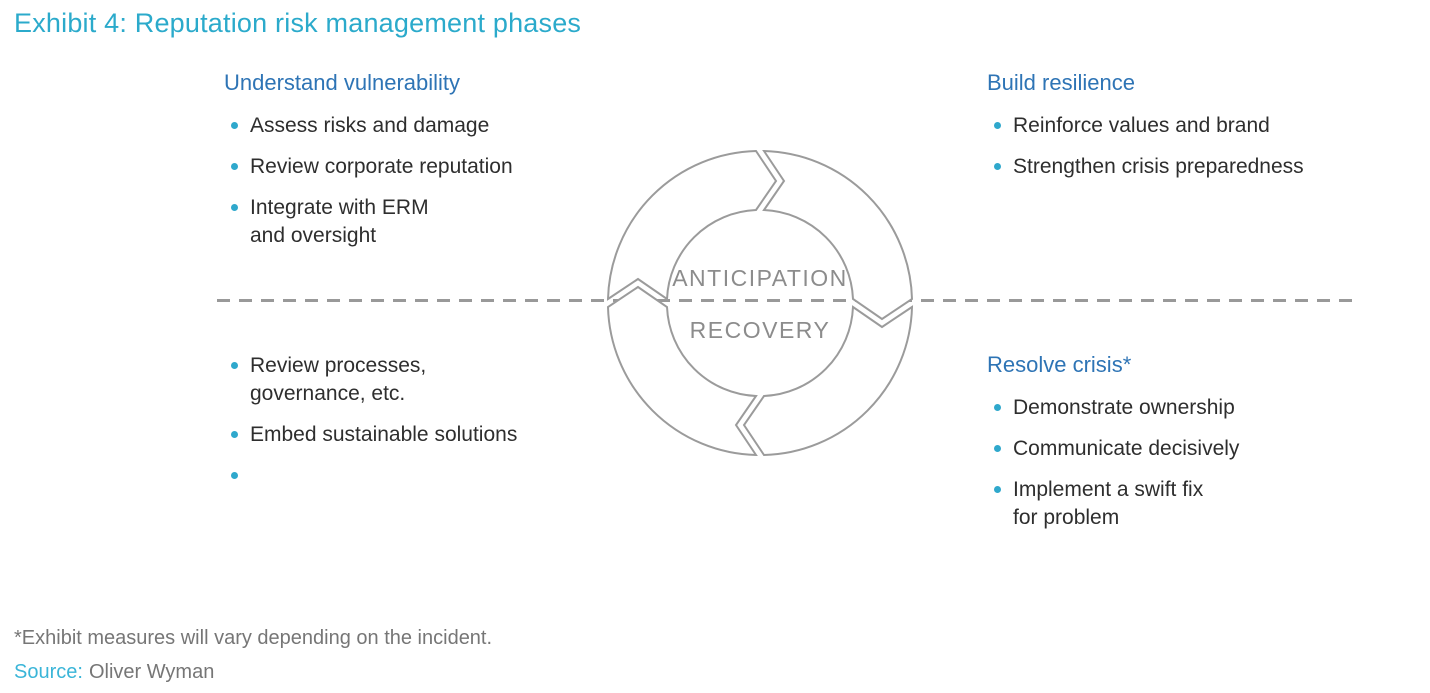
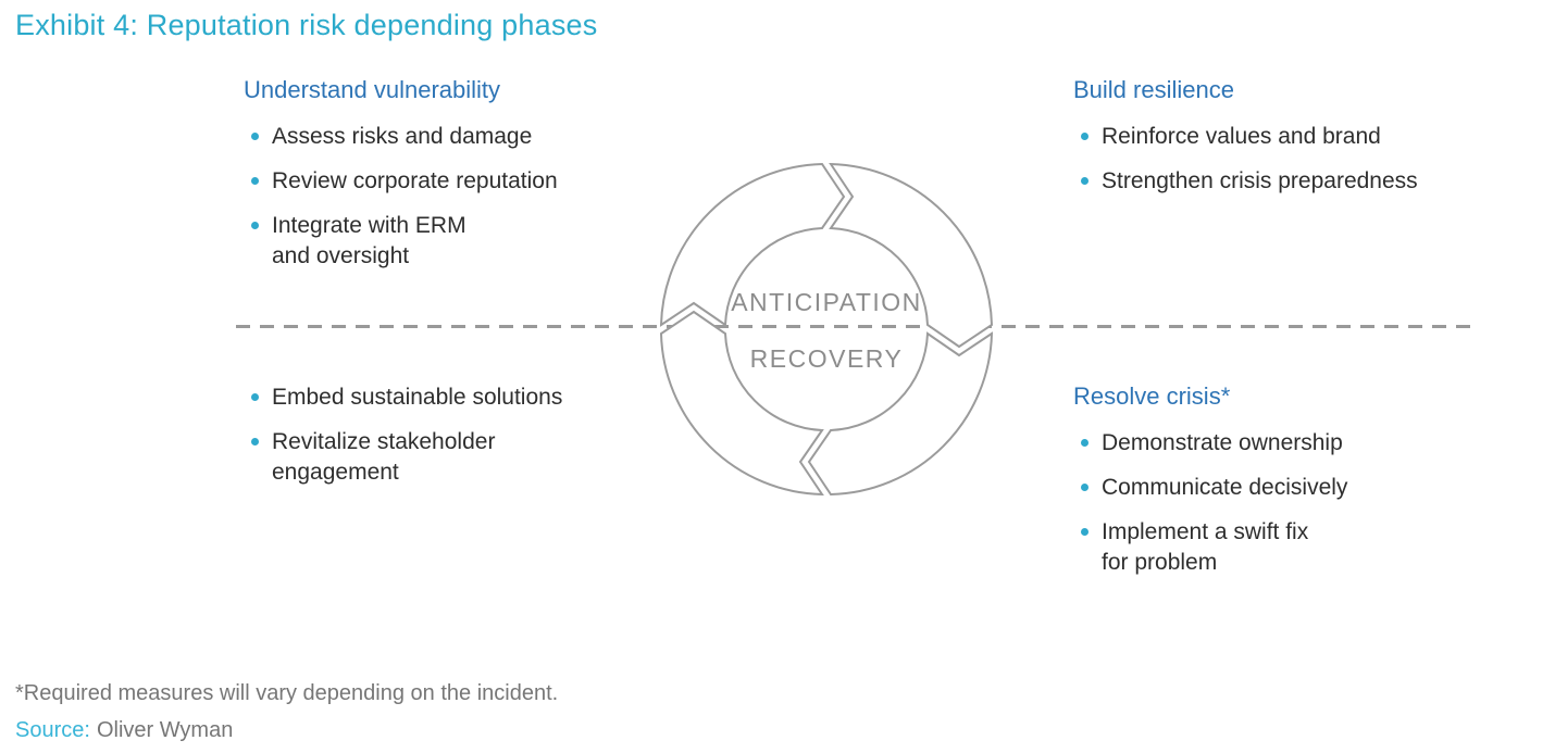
- Exhibit 4: Reputation risk management phases
+ Exhibit 4: Reputation risk depending phases
  ANTICIPATION
  RECOVERY
  Understand vulnerability
  Assess risks and damage
  Review corporate reputation
  Integrate with ERM
  and oversight
  Build resilience
  Reinforce values and brand
  Strengthen crisis preparedness
- Review processes,
- governance, etc.
  Embed sustainable solutions
+ Revitalize stakeholder
+ engagement
  Resolve crisis*
  Demonstrate ownership
  Communicate decisively
  Implement a swift fix
  for problem
- *Exhibit measures will vary depending on the incident.
+ *Required measures will vary depending on the incident.
  Source: Oliver Wyman
